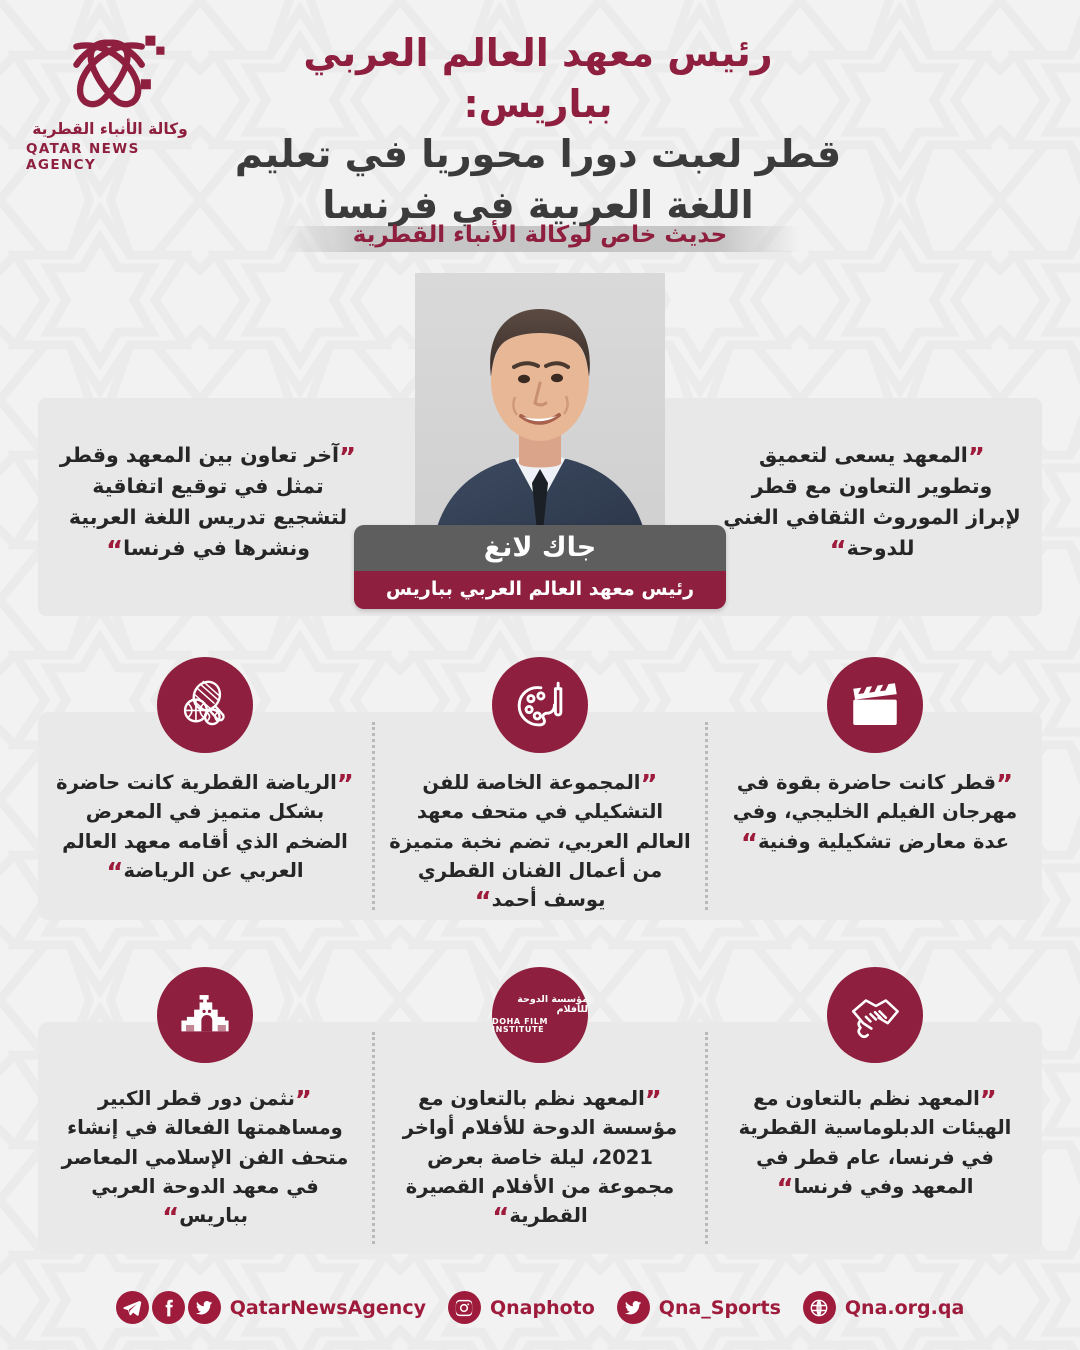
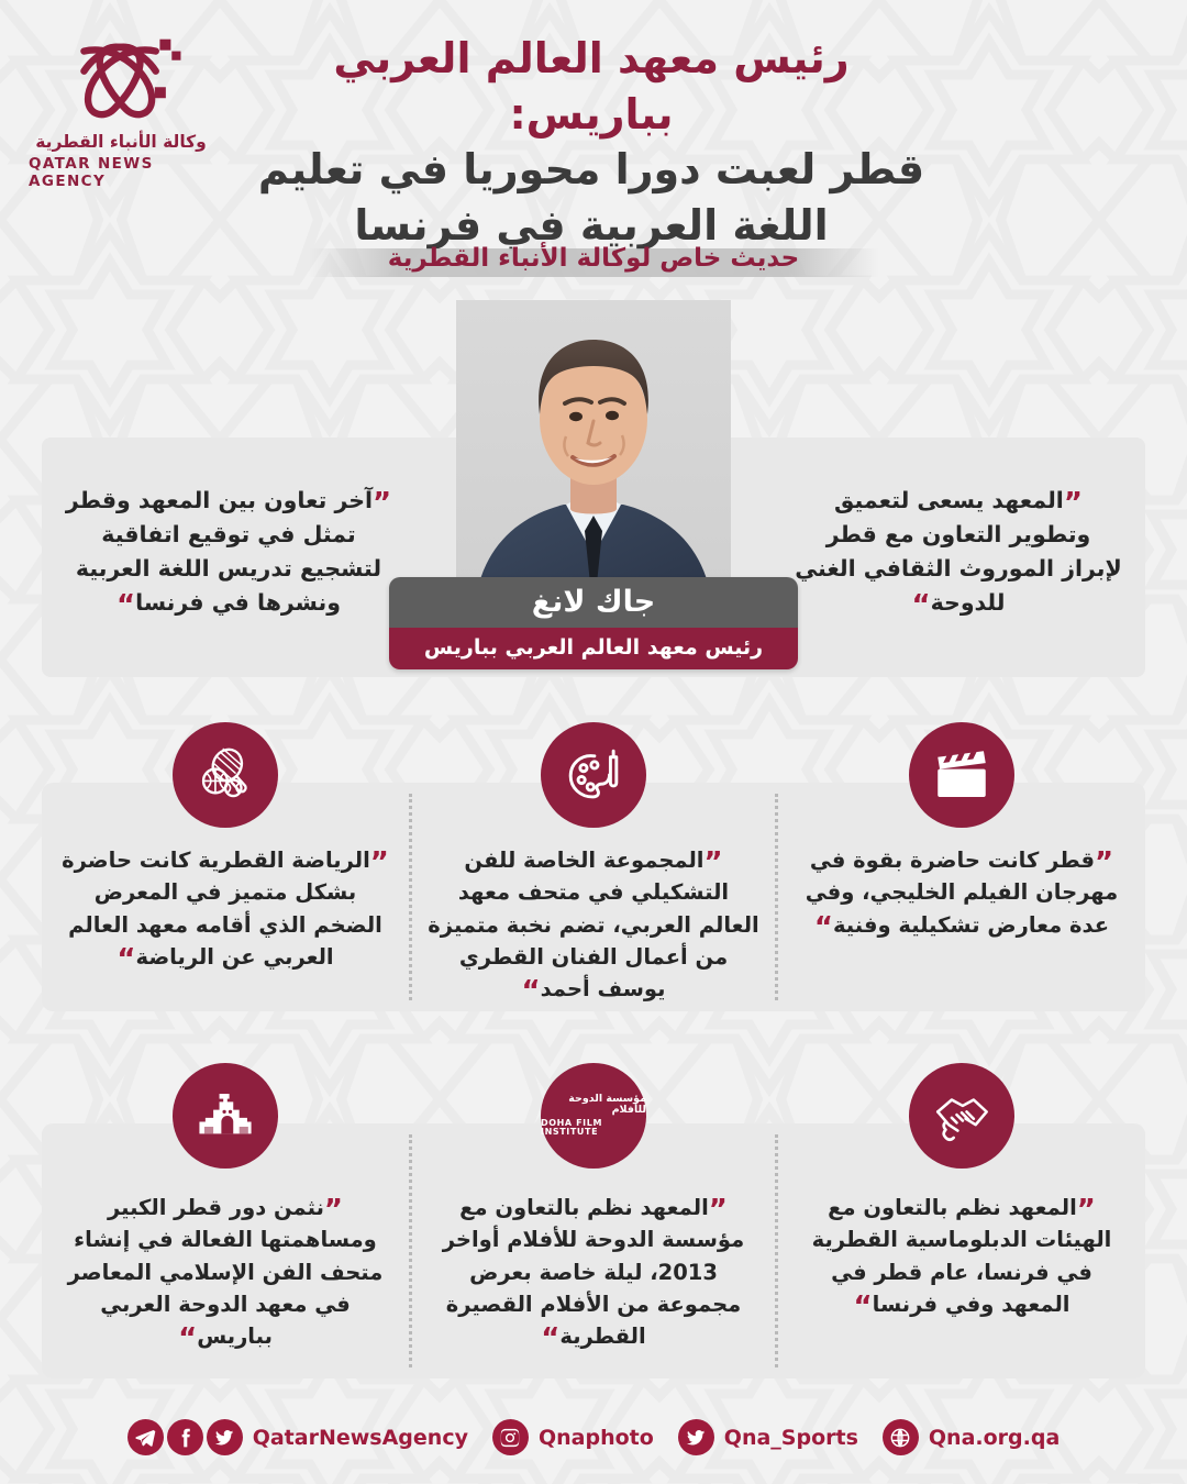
  وكالة الأنباء القطرية
  QATAR NEWS AGENCY
  رئيس معهد العالم العربي بباريس:
  قطر لعبت دورا محوريا في تعليم
  اللغة العربية في فرنسا
  حديث خاص لوكالة الأنباء القطرية
  جاك لانغ
  رئيس معهد العالم العربي بباريس
  المعهد يسعى لتعميق وتطوير التعاون مع قطر لإبراز الموروث الثقافي الغني للدوحة
  آخر تعاون بين المعهد وقطر تمثل في توقيع اتفاقية لتشجيع تدريس اللغة العربية ونشرها في فرنسا
  قطر كانت حاضرة بقوة في مهرجان الفيلم الخليجي، وفي عدة معارض تشكيلية وفنية
  المجموعة الخاصة للفن التشكيلي في متحف معهد العالم العربي، تضم نخبة متميزة من أعمال الفنان القطري يوسف أحمد
  الرياضة القطرية كانت حاضرة بشكل متميز في المعرض الضخم الذي أقامه معهد العالم العربي عن الرياضة
  المعهد نظم بالتعاون مع الهيئات الدبلوماسية القطرية في فرنسا، عام قطر في المعهد وفي فرنسا
  مؤسسة الدوحة للأفلام
  DOHA FILM INSTITUTE
- المعهد نظم بالتعاون مع مؤسسة الدوحة للأفلام أواخر 2021، ليلة خاصة بعرض مجموعة من الأفلام القصيرة القطرية
+ المعهد نظم بالتعاون مع مؤسسة الدوحة للأفلام أواخر 2013، ليلة خاصة بعرض مجموعة من الأفلام القصيرة القطرية
  نثمن دور قطر الكبير ومساهمتها الفعالة في إنشاء متحف الفن الإسلامي المعاصر في معهد الدوحة العربي بباريس
  QatarNewsAgency
  Qnaphoto
  Qna_Sports
  Qna.org.qa
